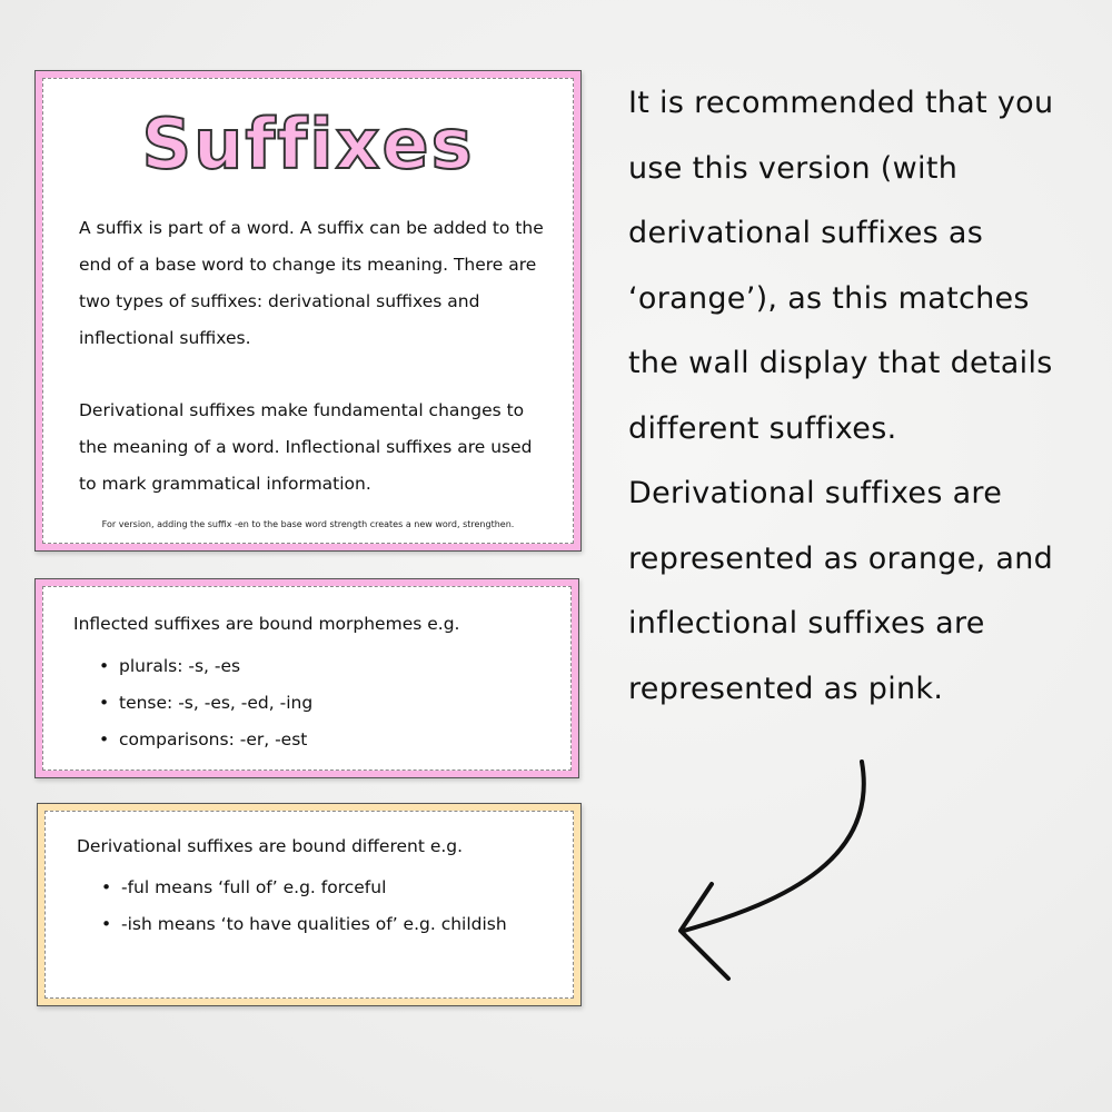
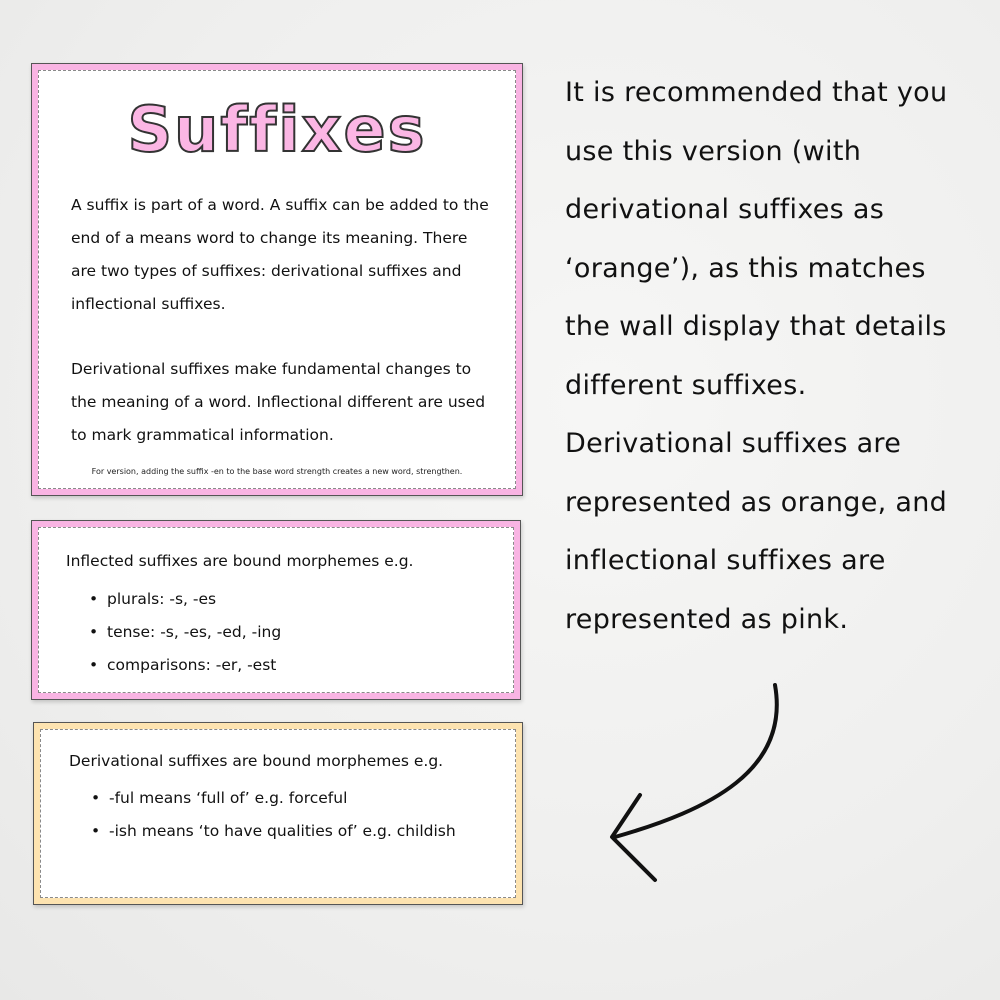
  Suffixes
- A suffix is part of a word. A suffix can be added to the end of a base word to change its meaning. There are two types of suffixes: derivational suffixes and inflectional suffixes.
+ A suffix is part of a word. A suffix can be added to the end of a means word to change its meaning. There are two types of suffixes: derivational suffixes and inflectional suffixes.
- Derivational suffixes make fundamental changes to the meaning of a word. Inflectional suffixes are used to mark grammatical information.
+ Derivational suffixes make fundamental changes to the meaning of a word. Inflectional different are used to mark grammatical information.
  For version, adding the suffix -en to the base word strength creates a new word, strengthen.
  Inflected suffixes are bound morphemes e.g.
  plurals: -s, -es
  tense: -s, -es, -ed, -ing
  comparisons: -er, -est
- Derivational suffixes are bound different e.g.
+ Derivational suffixes are bound morphemes e.g.
  -ful means ‘full of’ e.g. forceful
  -ish means ‘to have qualities of’ e.g. childish
  It is recommended that you
  use this version (with
  derivational suffixes as
  ‘orange’), as this matches
  the wall display that details
  different suffixes.
  Derivational suffixes are
  represented as orange, and
  inflectional suffixes are
  represented as pink.
